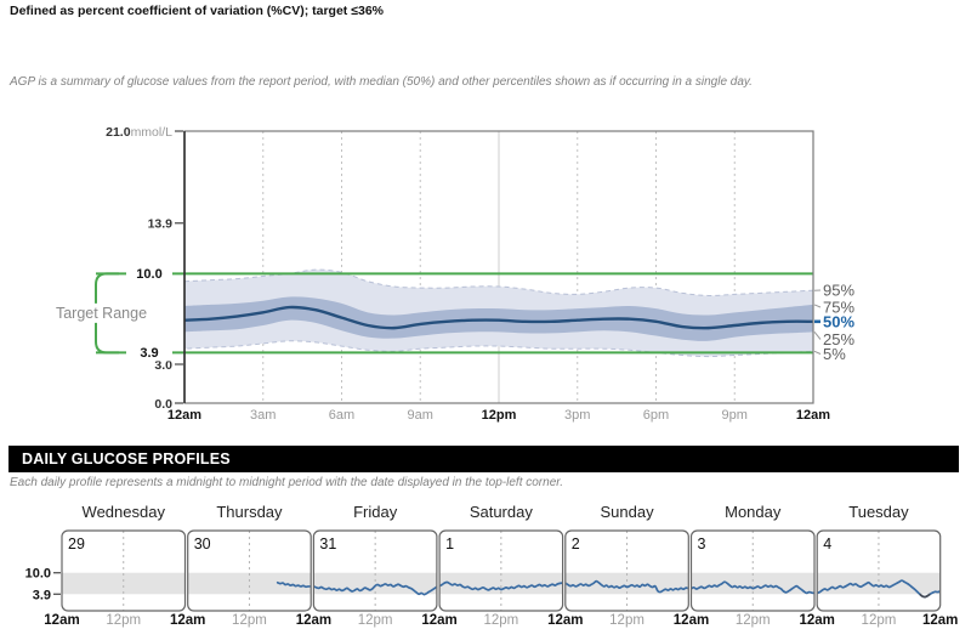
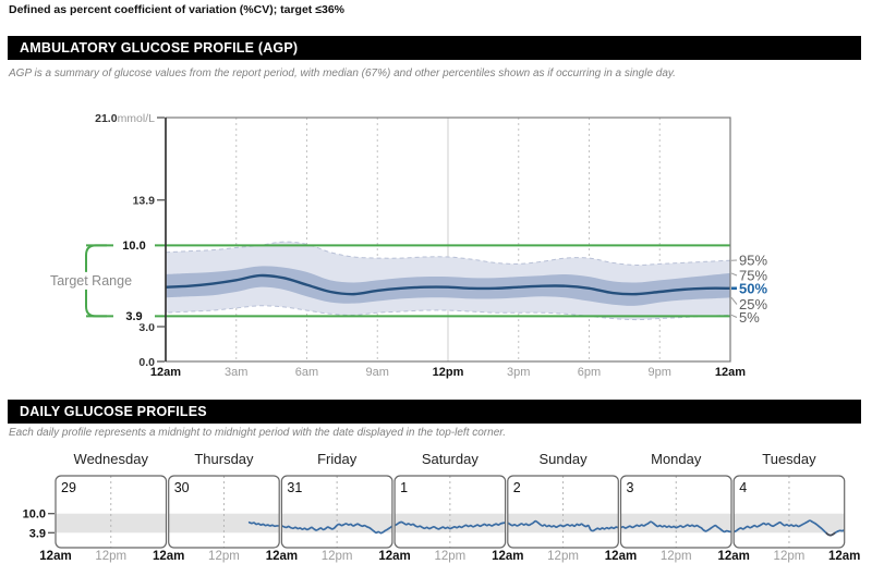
  Defined as percent coefficient of variation (%CV); target ≤36%
+ AMBULATORY GLUCOSE PROFILE (AGP)
- AGP is a summary of glucose values from the report period, with median (50%) and other percentiles shown as if occurring in a single day.
+ AGP is a summary of glucose values from the report period, with median (67%) and other percentiles shown as if occurring in a single day.
  21.0mmol/L
  13.9
  3.0
  0.0
  10.0
  3.9
  Target Range
  12am
  3am
  6am
  9am
  12pm
  3pm
  6pm
  9pm
  12am
  95%
  75%
  50%
  25%
  5%
  DAILY GLUCOSE PROFILES
  Each daily profile represents a midnight to midnight period with the date displayed in the top-left corner.
  Wednesday
  29
  12am
  12pm
  Thursday
  30
  12am
  12pm
  Friday
  31
  12am
  12pm
  Saturday
  1
  12am
  12pm
  Sunday
  2
  12am
  12pm
  Monday
  3
  12am
  12pm
  Tuesday
  4
  12am
  12pm
  12am
  10.0
  3.9
